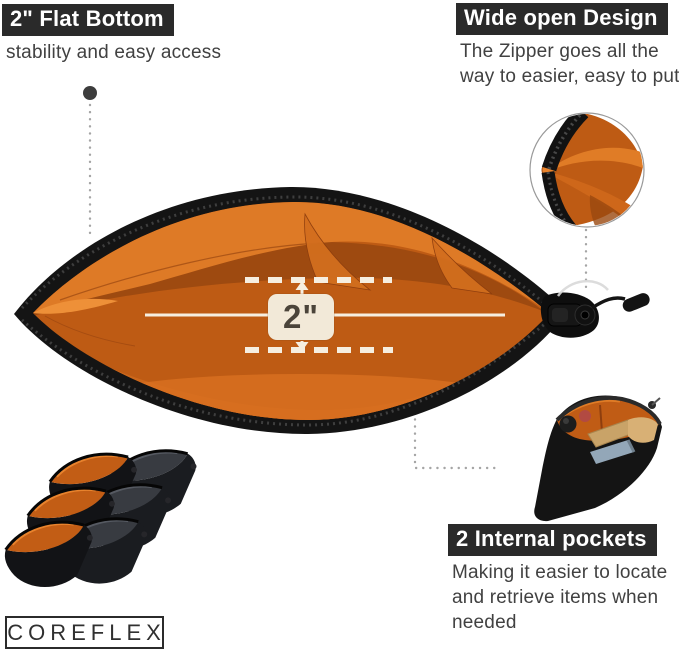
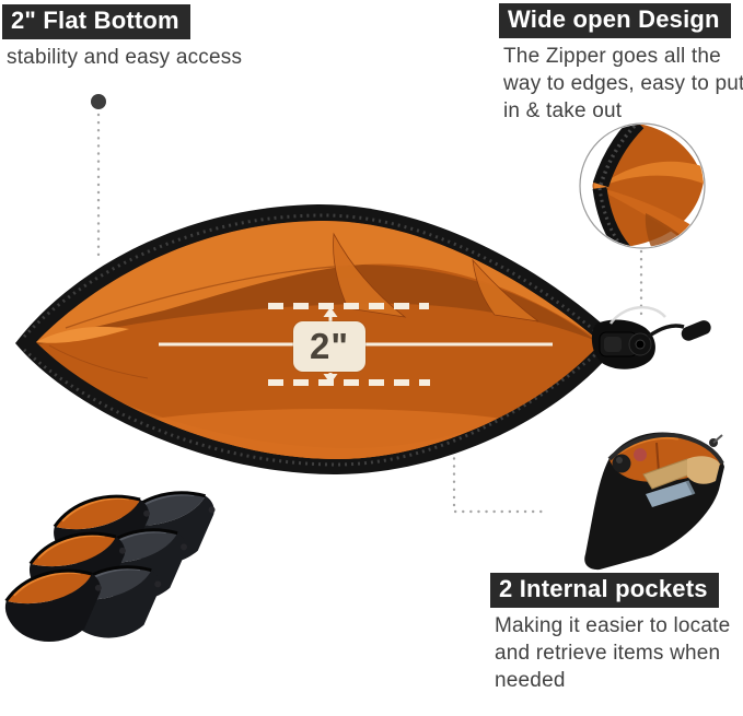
  2" Flat Bottom
  stability and easy access
  Wide open Design
  The Zipper goes all the
- way to easier, easy to put
+ way to edges, easy to put
+ in & take out
  2 Internal pockets
  Making it easier to locate
  and retrieve items when
  needed
  2"
- COREFLEX
